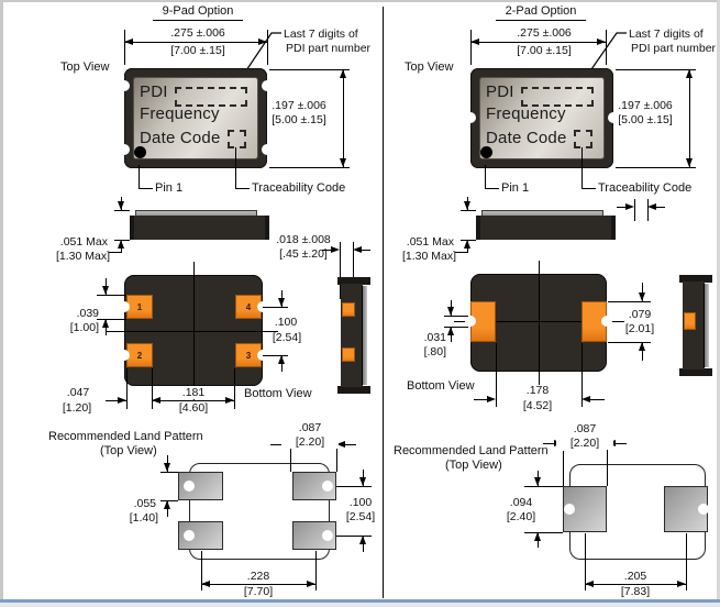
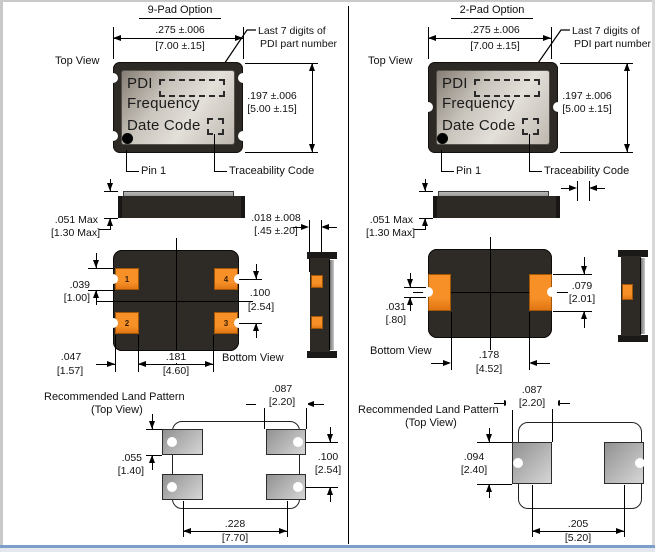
  9-Pad Option
  .275 ±.006
  [7.00 ±.15]
  Top View
  Last 7 digits of
  PDI part number
  PDI
  Frequency
  Date Code
  .197 ±.006
  [5.00 ±.15]
  Pin 1
  Traceability Code
  .051 Max
  [1.30 Max]
  .018 ±.008
  [.45 ±.20]
  1
  4
  2
  3
  .039
  [1.00]
  .100
  [2.54]
  .047
- [1.20]
+ [1.57]
  .181
  [4.60]
  Bottom View
  Recommended Land Pattern
  (Top View)
  .087
  [2.20]
  .055
  [1.40]
  .100
  [2.54]
  .228
  [7.70]
  2-Pad Option
  .275 ±.006
  [7.00 ±.15]
  Top View
  Last 7 digits of
  PDI part number
  PDI
  Frequency
  Date Code
  .197 ±.006
  [5.00 ±.15]
  Pin 1
  Traceability Code
  .051 Max
  [1.30 Max]
  .031
  [.80]
  .079
  [2.01]
  .178
  [4.52]
  Bottom View
  Recommended Land Pattern
  (Top View)
  .087
  [2.20]
  .094
  [2.40]
  .205
- [7.83]
+ [5.20]
